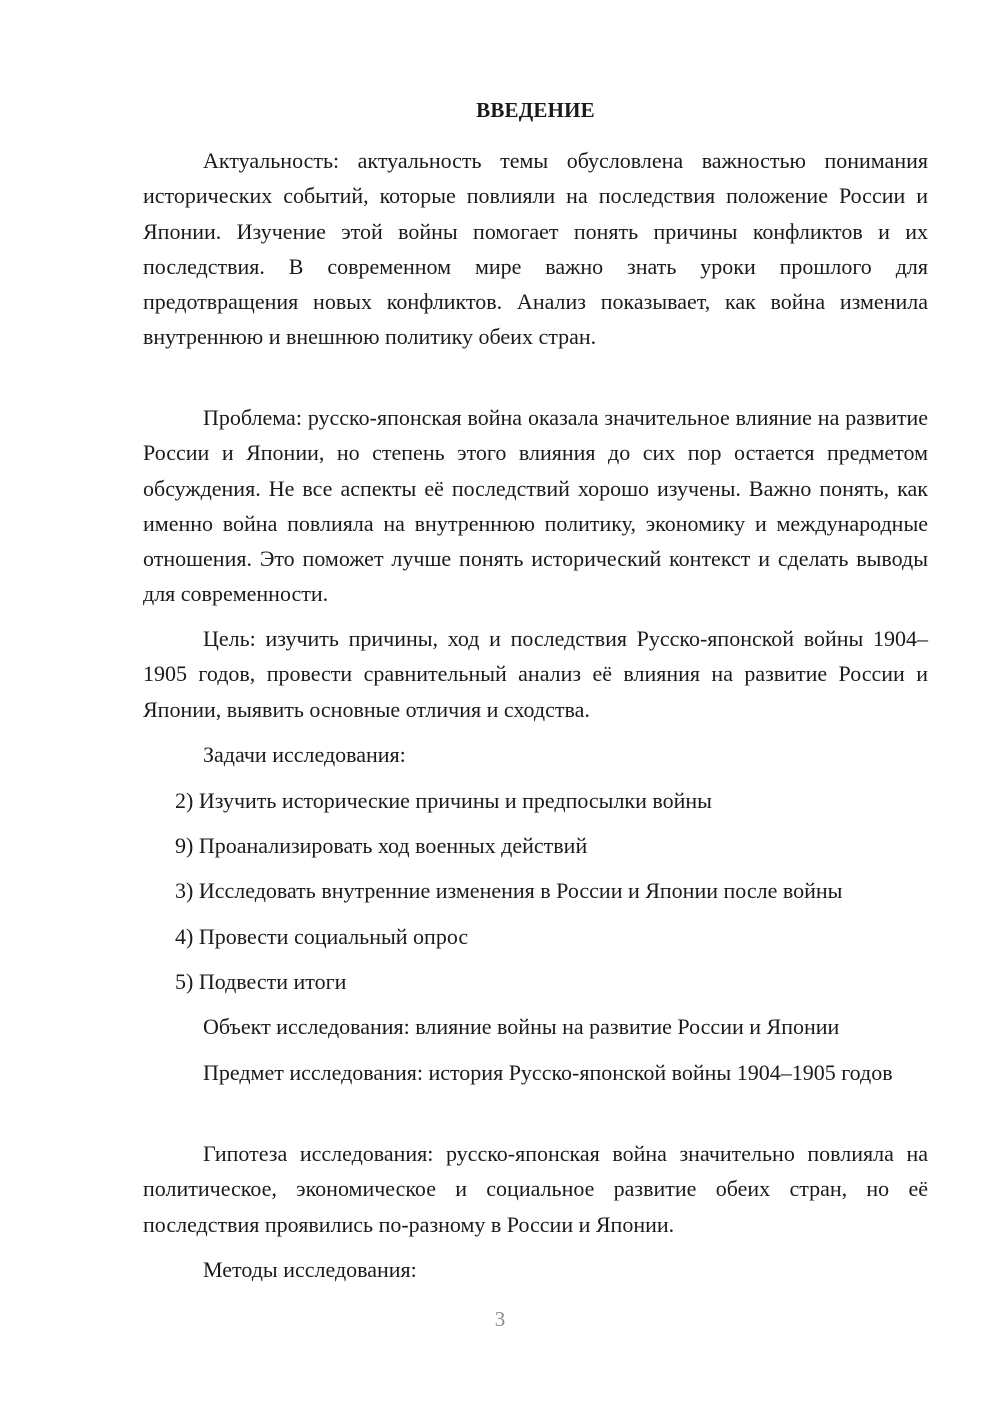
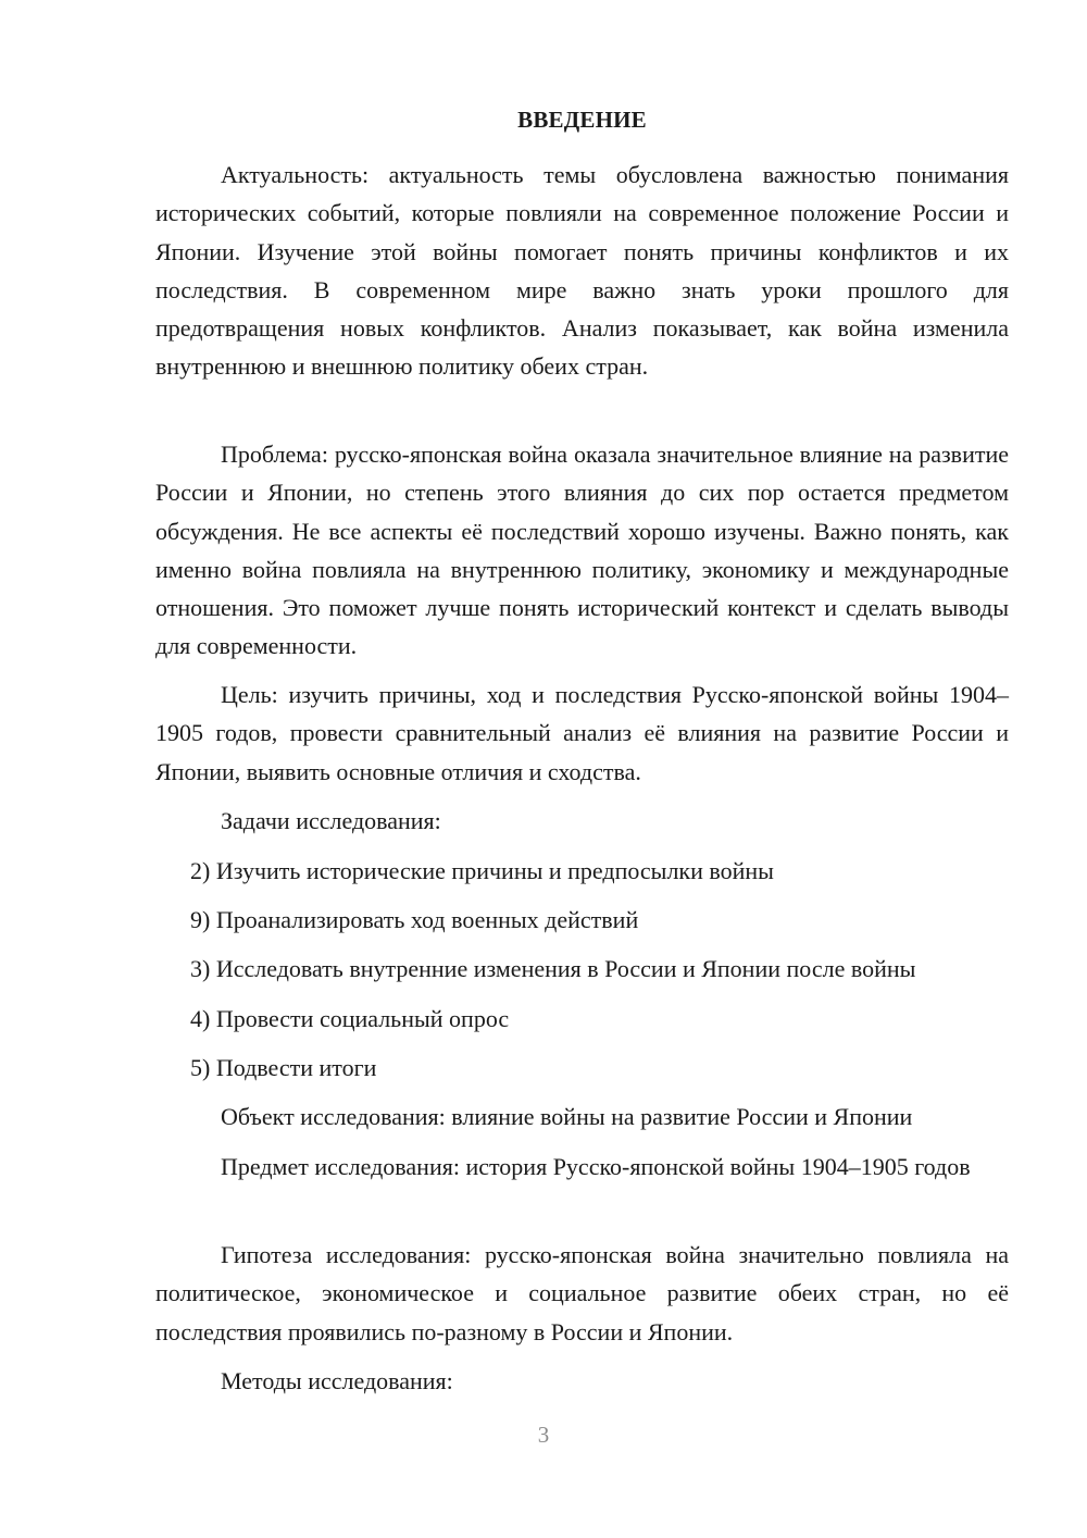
  ВВЕДЕНИЕ
- Актуальность: актуальность темы обусловлена важностью понимания исторических событий, которые повлияли на последствия положение России и Японии. Изучение этой войны помогает понять причины конфликтов и их последствия. В современном мире важно знать уроки прошлого для предотвращения новых конфликтов. Анализ показывает, как война изменила внутреннюю и внешнюю политику обеих стран.
+ Актуальность: актуальность темы обусловлена важностью понимания исторических событий, которые повлияли на современное положение России и Японии. Изучение этой войны помогает понять причины конфликтов и их последствия. В современном мире важно знать уроки прошлого для предотвращения новых конфликтов. Анализ показывает, как война изменила внутреннюю и внешнюю политику обеих стран.
  Проблема: русско-японская война оказала значительное влияние на развитие России и Японии, но степень этого влияния до сих пор остается предметом обсуждения. Не все аспекты её последствий хорошо изучены. Важно понять, как именно война повлияла на внутреннюю политику, экономику и международные отношения. Это поможет лучше понять исторический контекст и сделать выводы для современности.
  Цель: изучить причины, ход и последствия Русско-японской войны 1904–1905 годов, провести сравнительный анализ её влияния на развитие России и Японии, выявить основные отличия и сходства.
  Задачи исследования:
  2) Изучить исторические причины и предпосылки войны
  9) Проанализировать ход военных действий
  3) Исследовать внутренние изменения в России и Японии после войны
  4) Провести социальный опрос
  5) Подвести итоги
  Объект исследования: влияние войны на развитие России и Японии
  Предмет исследования: история Русско-японской войны 1904–1905 годов
  Гипотеза исследования: русско-японская война значительно повлияла на политическое, экономическое и социальное развитие обеих стран, но её последствия проявились по-разному в России и Японии.
  Методы исследования:
  3
